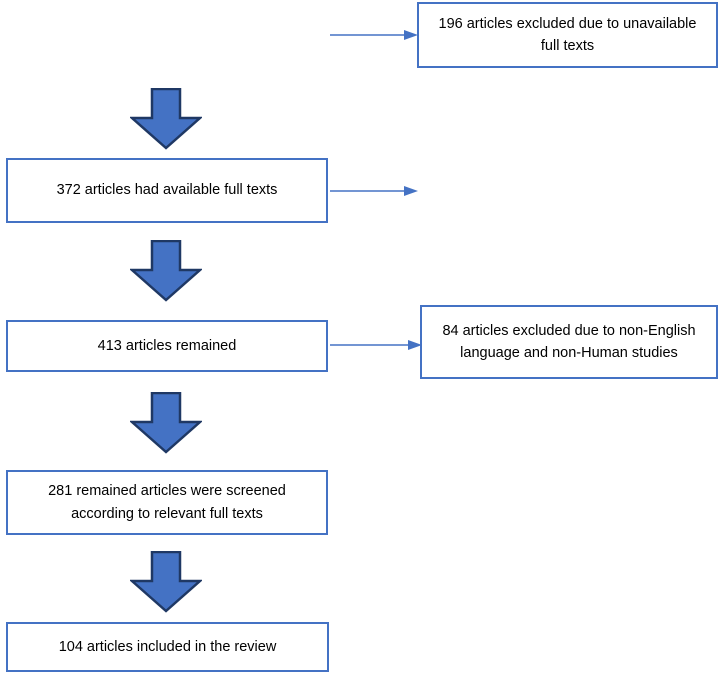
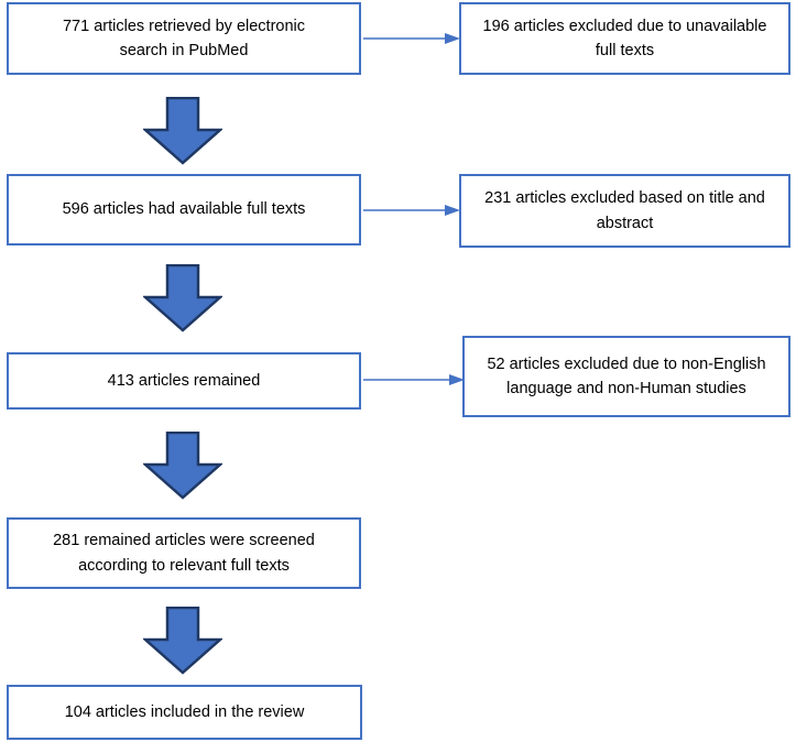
+ 771 articles retrieved by electronic
+ search in PubMed
- 372 articles had available full texts
+ 596 articles had available full texts
  413 articles remained
  281 remained articles were screened
  according to relevant full texts
  104 articles included in the review
  196 articles excluded due to unavailable
  full texts
+ 231 articles excluded based on title and
+ abstract
- 84 articles excluded due to non-English
+ 52 articles excluded due to non-English
  language and non-Human studies
